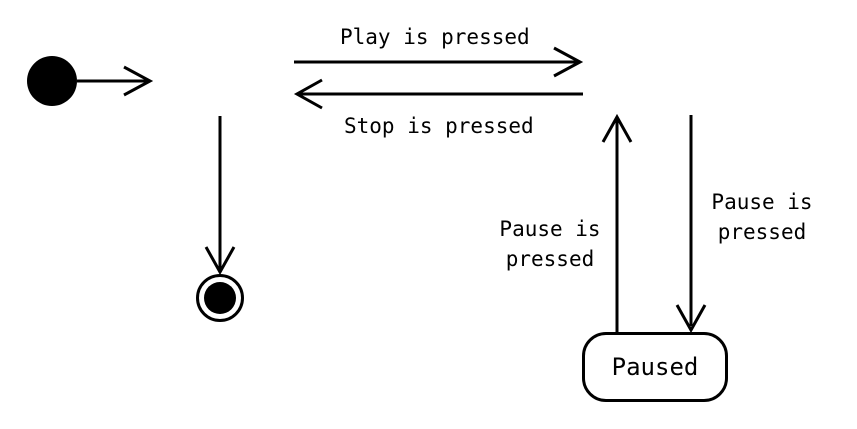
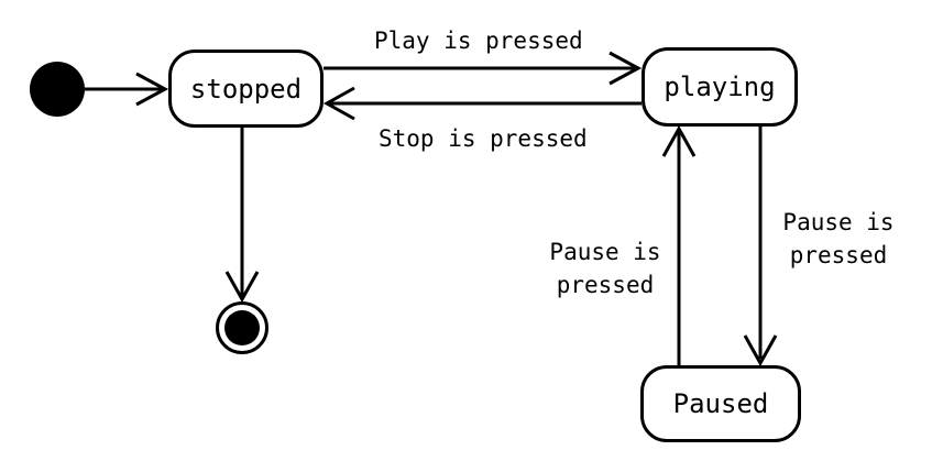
+ stopped
+ playing
  Paused
  Play is pressed
  Stop is pressed
  Pause is pressed
  Pause is pressed
